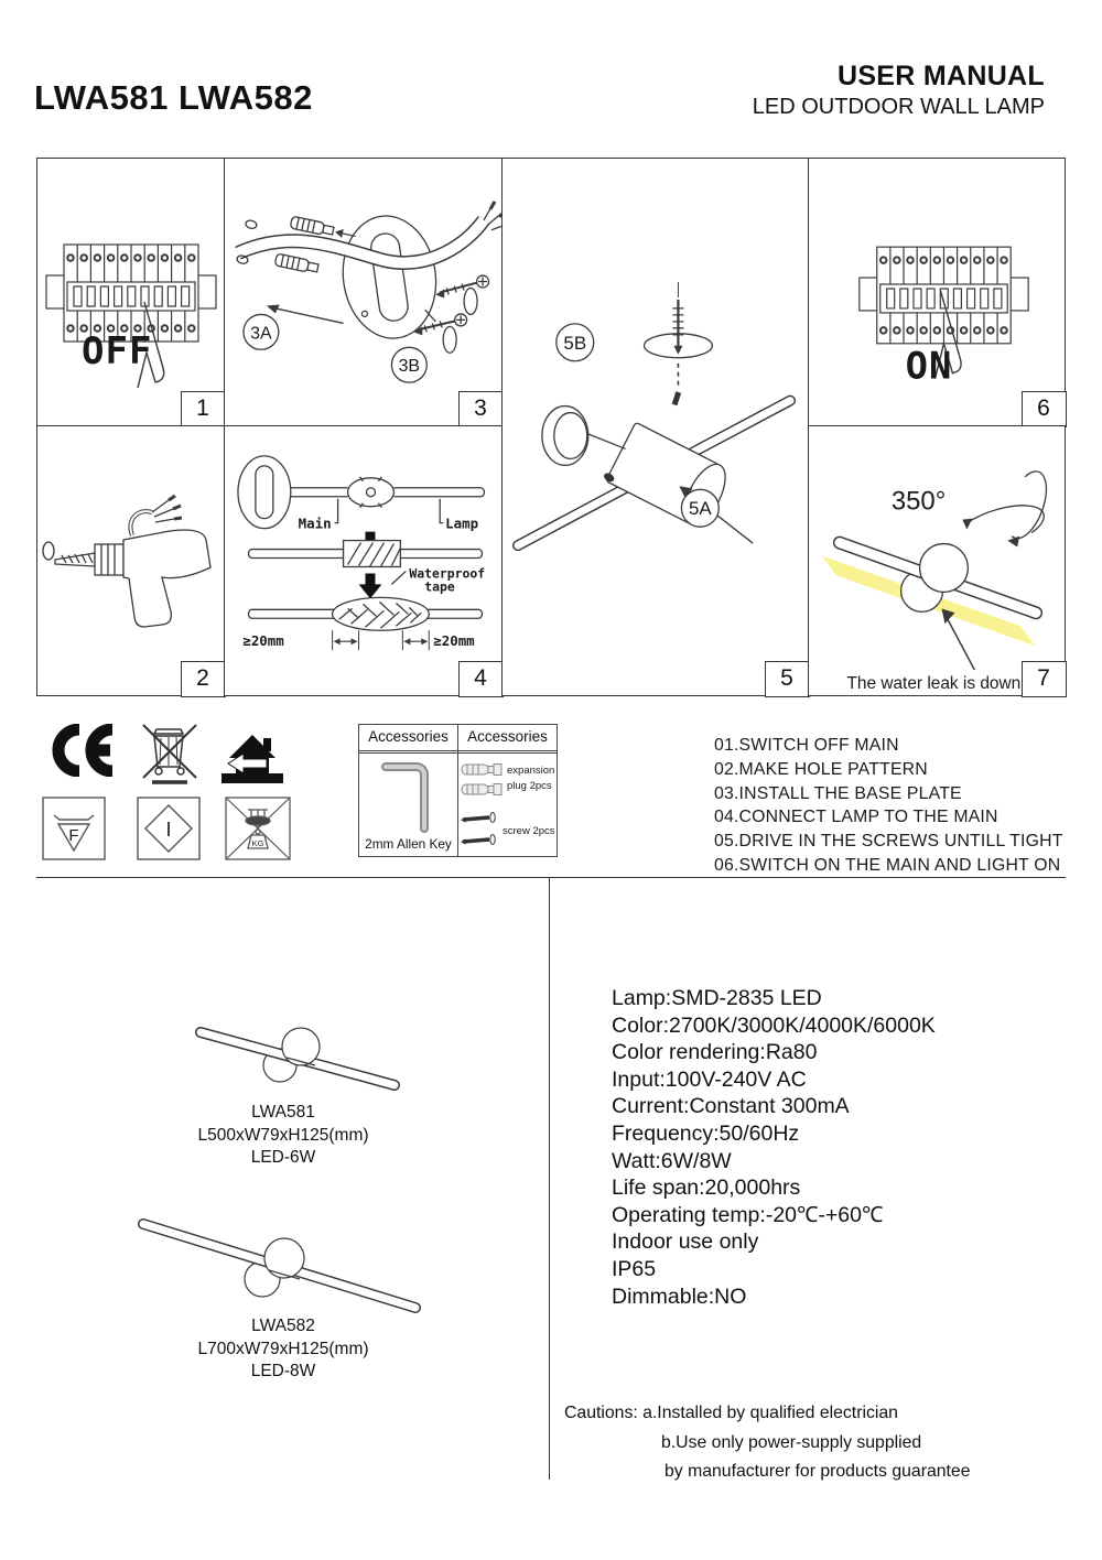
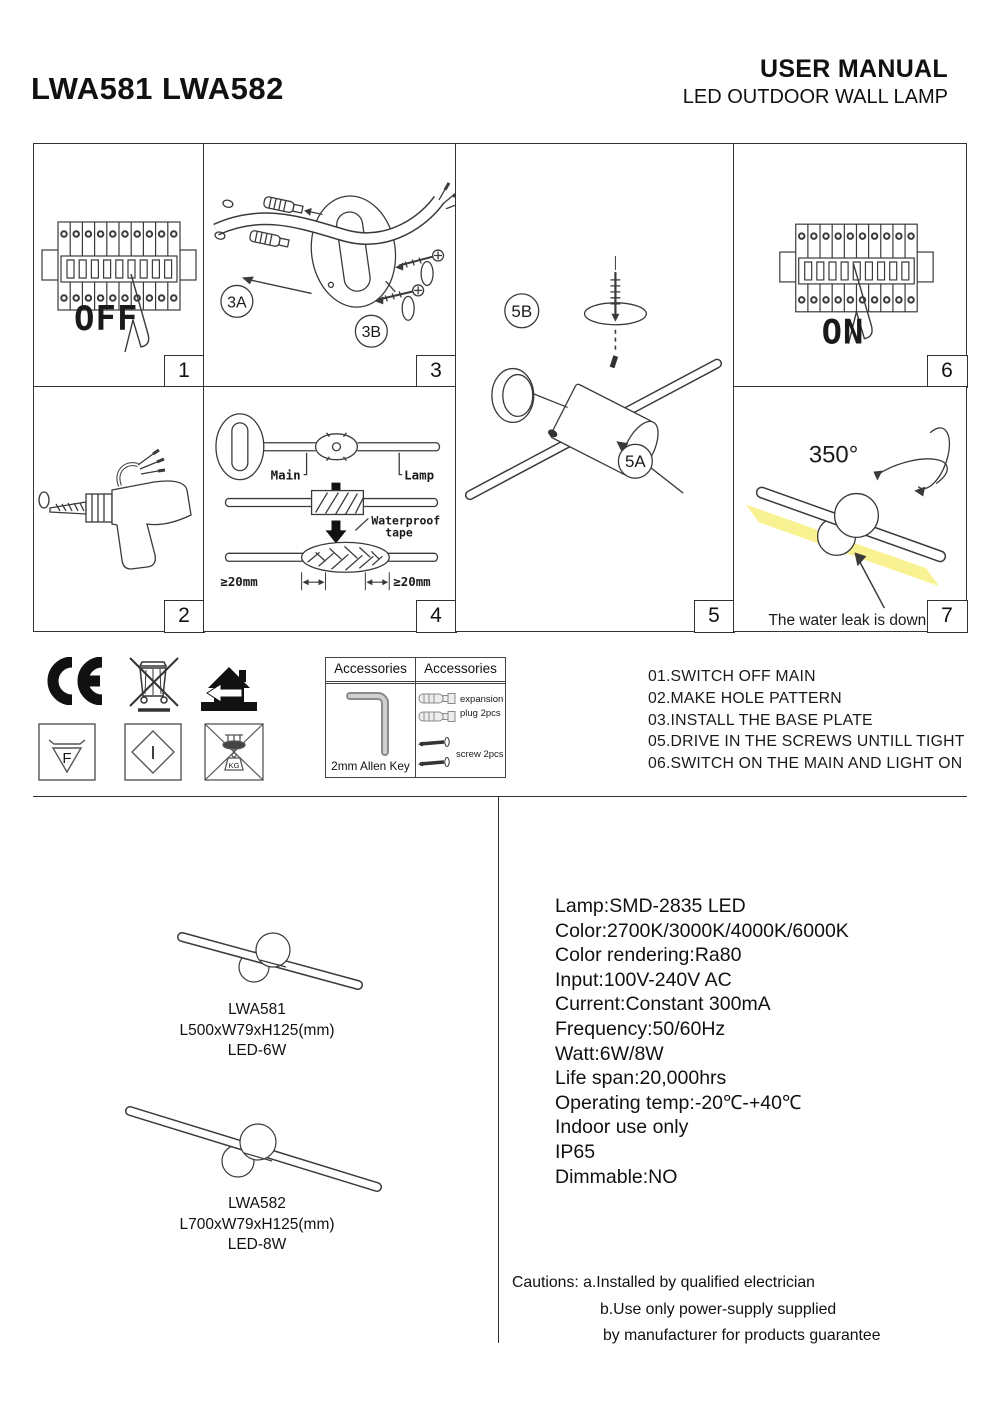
  LWA581 LWA582
  USER MANUAL
  LED OUTDOOR WALL LAMP
  OFF
  1
  2
  3A
  3B
  3
  Main
  Lamp
  Waterproof
  tape
  ≥20mm
  ≥20mm
  4
  5B
  5A
  5
  ON
  6
  350°
  The water leak is down
  7
  F
  I
  KG
  Accessories
  2mm Allen Key
  Accessories
  expansion
  plug 2pcs
  screw 2pcs
  01.SWITCH OFF MAIN
  02.MAKE HOLE PATTERN
  03.INSTALL THE BASE PLATE
- 04.CONNECT LAMP TO THE MAIN
  05.DRIVE IN THE SCREWS UNTILL TIGHT
  06.SWITCH ON THE MAIN AND LIGHT ON
  LWA581
  L500xW79xH125(mm)
  LED-6W
  LWA582
  L700xW79xH125(mm)
  LED-8W
  Lamp:SMD-2835 LED
  Color:2700K/3000K/4000K/6000K
  Color rendering:Ra80
  Input:100V-240V AC
  Current:Constant 300mA
  Frequency:50/60Hz
  Watt:6W/8W
  Life span:20,000hrs
- Operating temp:-20℃-+60℃
+ Operating temp:-20℃-+40℃
  Indoor use only
  IP65
  Dimmable:NO
  Cautions: a.Installed by qualified electrician
  b.Use only power-supply supplied
  by manufacturer for products guarantee
